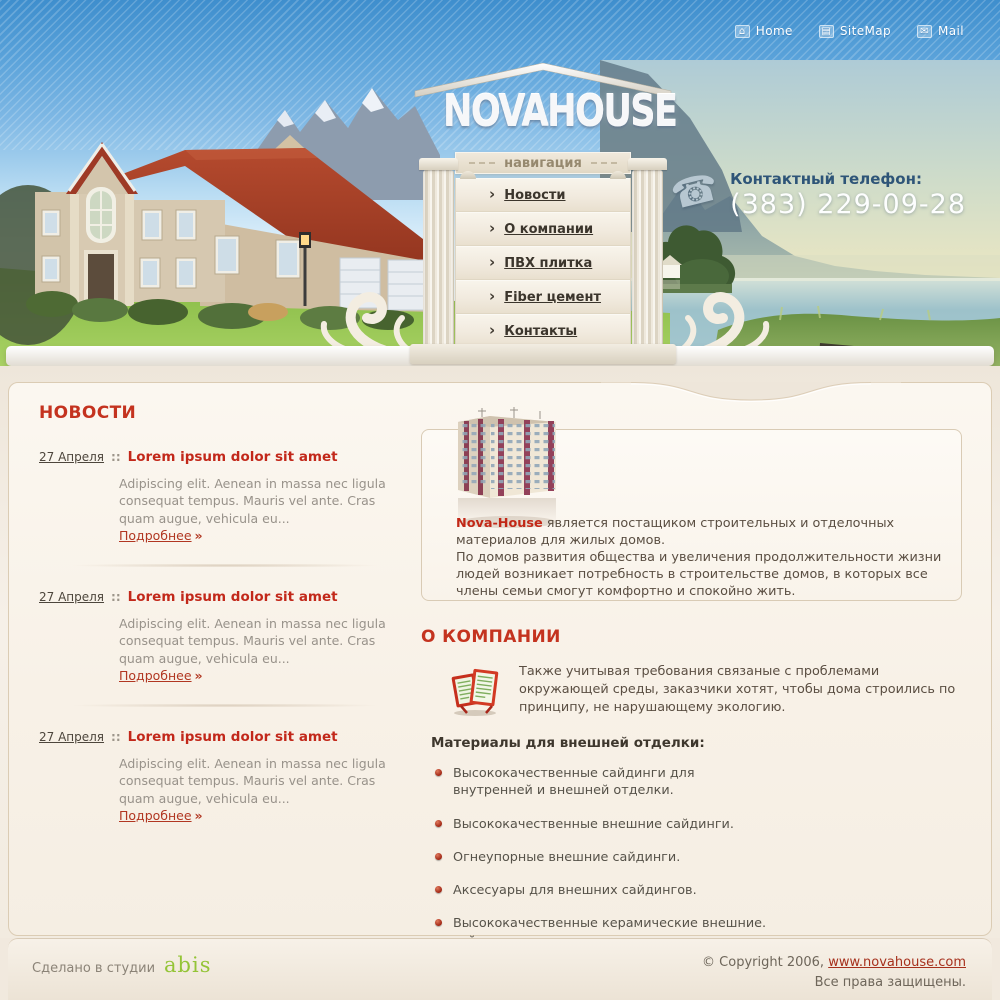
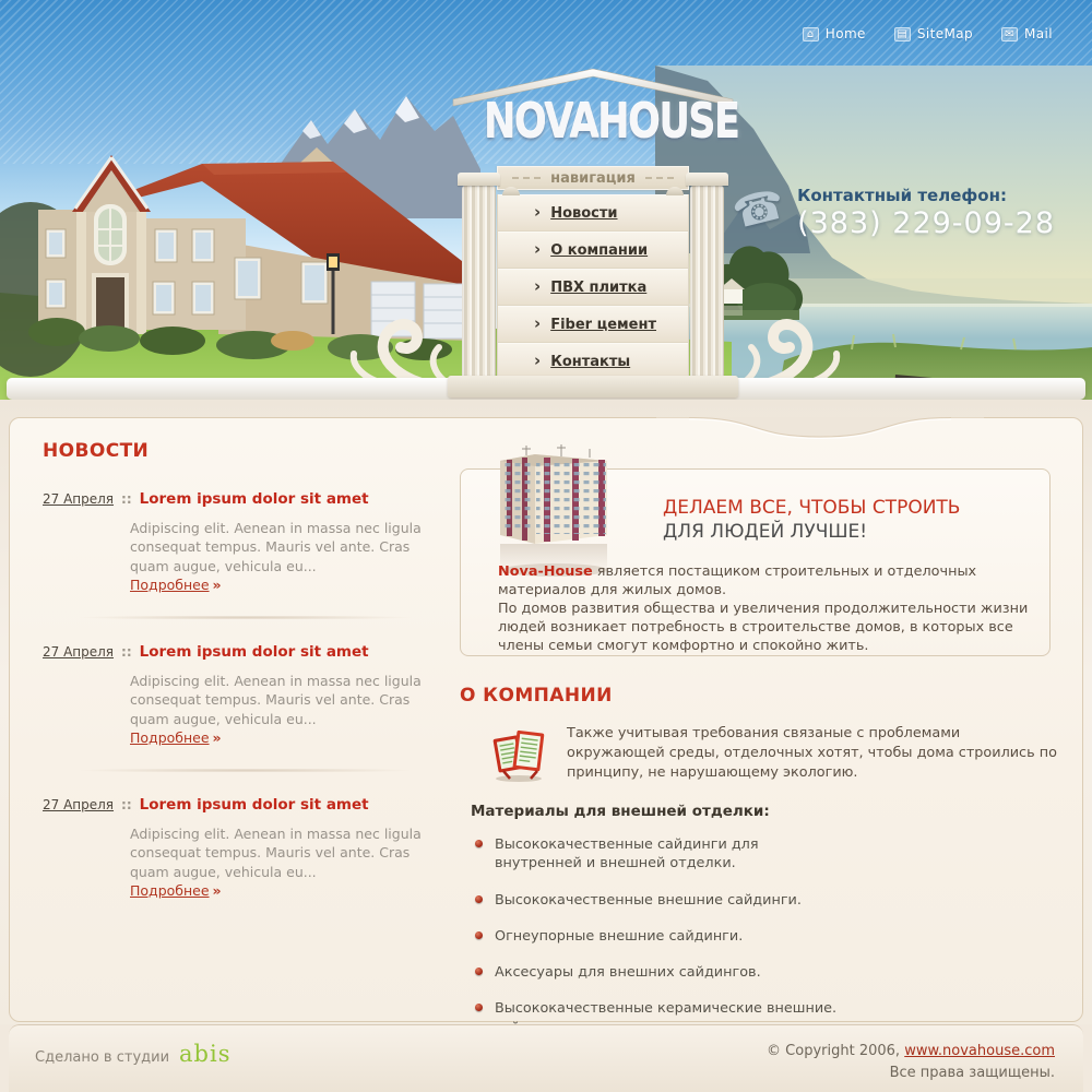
  ⌂
  Home
  ▤
  SiteMap
  ✉
  Mail
  NOVAHOUSE
  навигация
  ›
  Новости
  ›
  О компании
  ›
  ПВХ плитка
  ›
  Fiber цемент
  ›
  Контакты
  Контактный телефон:
  (383) 229-09-28
  НОВОСТИ
  27 Апреля
  ::
  Lorem ipsum dolor sit amet
  Adipiscing elit. Aenean in massa nec ligula consequat tempus. Mauris vel ante. Cras quam augue, vehicula eu...
  Подробнее »
  27 Апреля
  ::
  Lorem ipsum dolor sit amet
  Adipiscing elit. Aenean in massa nec ligula consequat tempus. Mauris vel ante. Cras quam augue, vehicula eu...
  Подробнее »
  27 Апреля
  ::
  Lorem ipsum dolor sit amet
  Adipiscing elit. Aenean in massa nec ligula consequat tempus. Mauris vel ante. Cras quam augue, vehicula eu...
  Подробнее »
+ ДЕЛАЕМ ВСЕ, ЧТОБЫ СТРОИТЬ
+ ДЛЯ ЛЮДЕЙ ЛУЧШЕ!
  Nova-House является постащиком строительных и отделочных материалов для жилых домов.
  По домов развития общества и увеличения продолжительности жизни людей возникает потребность в строительстве домов, в которых все члены семьи смогут комфортно и спокойно жить.
  О КОМПАНИИ
- Также учитывая требования связаные с проблемами окружающей среды, заказчики хотят, чтобы дома строились по принципу, не нарушающему экологию.
+ Также учитывая требования связаные с проблемами окружающей среды, отделочных хотят, чтобы дома строились по принципу, не нарушающему экологию.
  Материалы для внешней отделки:
  Высококачественные сайдинги для внутренней и внешней отделки.
  Высококачественные внешние сайдинги.
  Огнеупорные внешние сайдинги.
  Аксесуары для внешних сайдингов.
  Высококачественные керамические внешние.
  Сделано в студии
  abis
  © Copyright 2006, www.novahouse.com
  Все права защищены.
